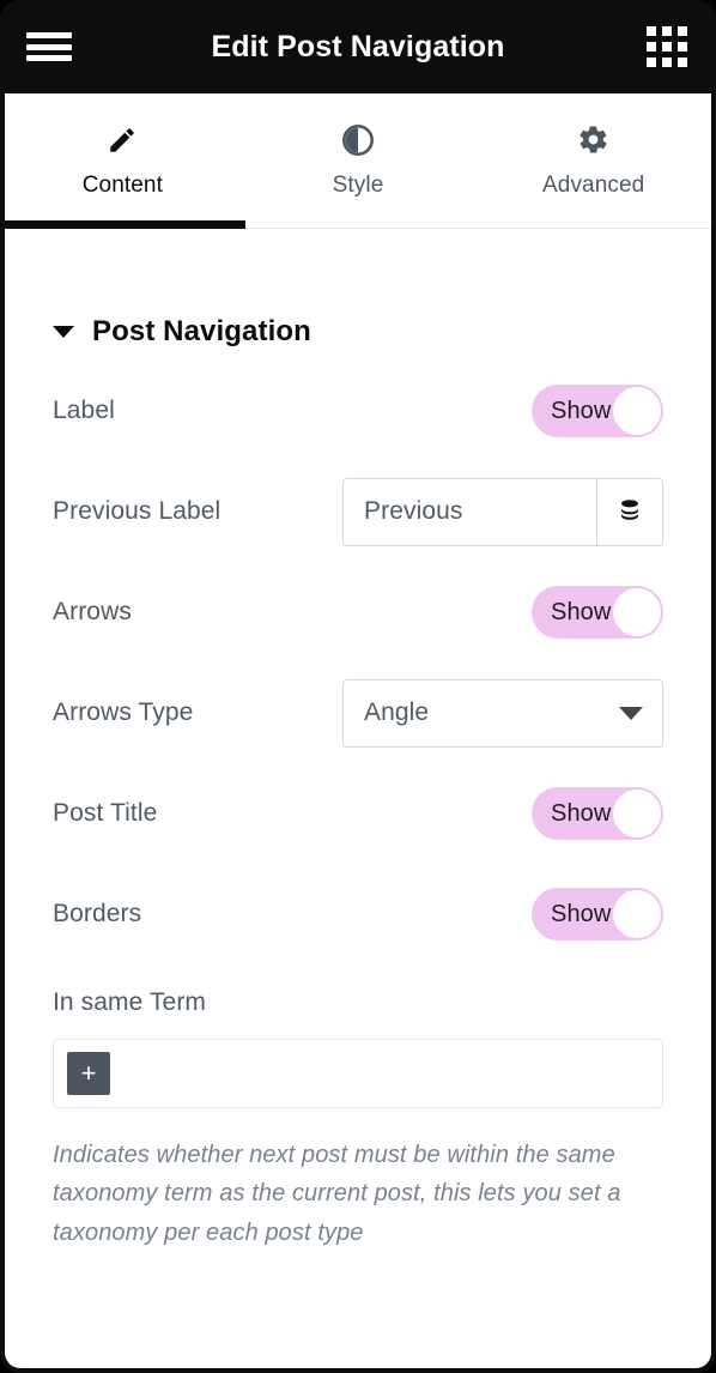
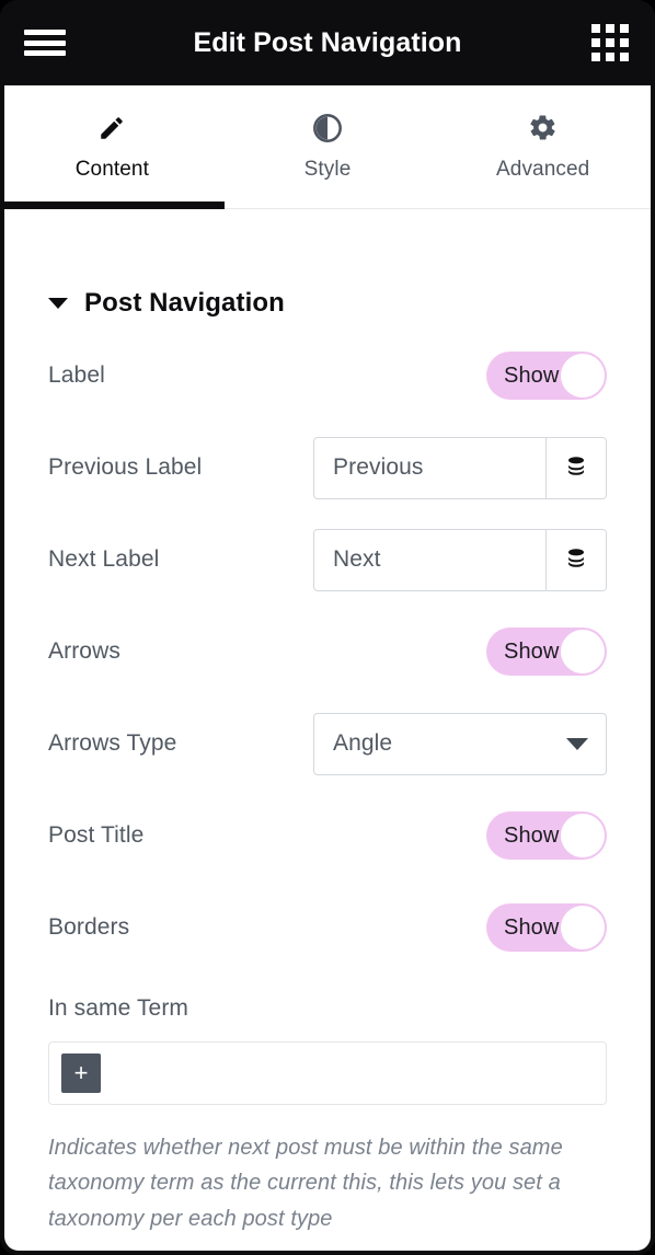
  Edit Post Navigation
  Content
  Style
  Advanced
  Post Navigation
  Label
  Show
  Previous Label
  Previous
+ Next Label
+ Next
  Arrows
  Show
  Arrows Type
  Angle
  Post Title
  Show
  Borders
  Show
  In same Term
  +
- Indicates whether next post must be within the same taxonomy term as the current post, this lets you set a taxonomy per each post type
+ Indicates whether next post must be within the same taxonomy term as the current this, this lets you set a taxonomy per each post type
